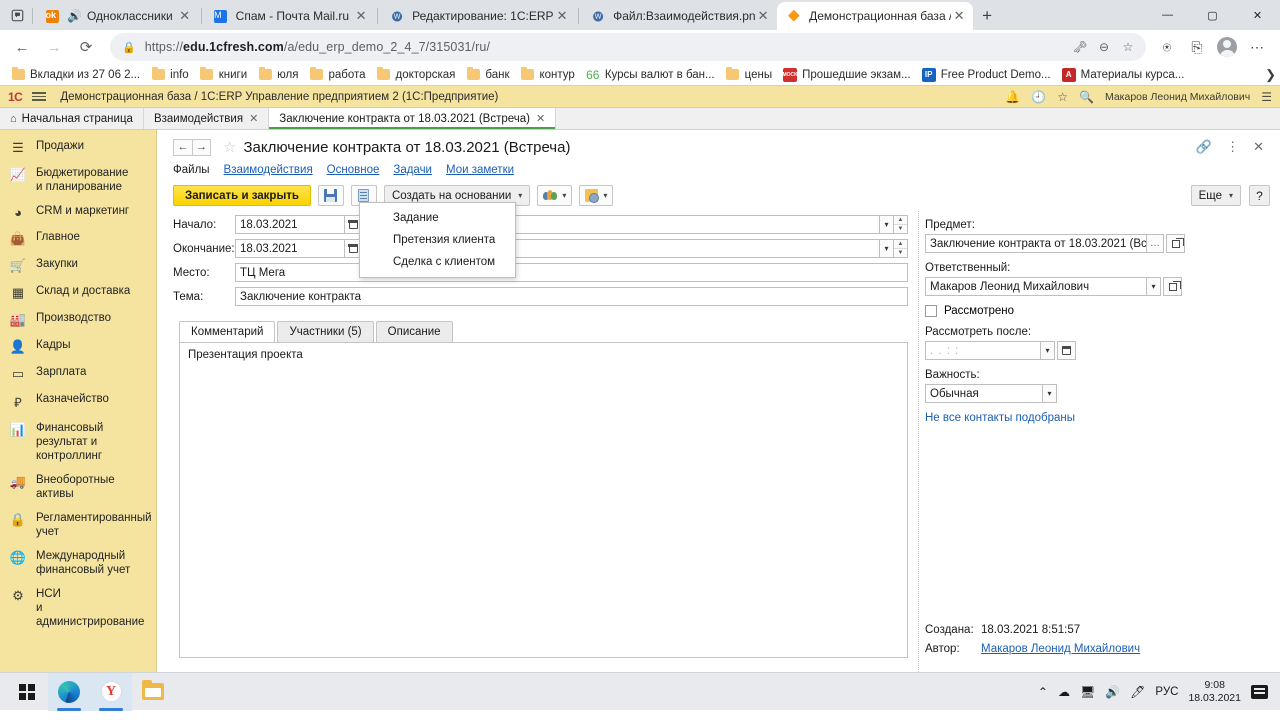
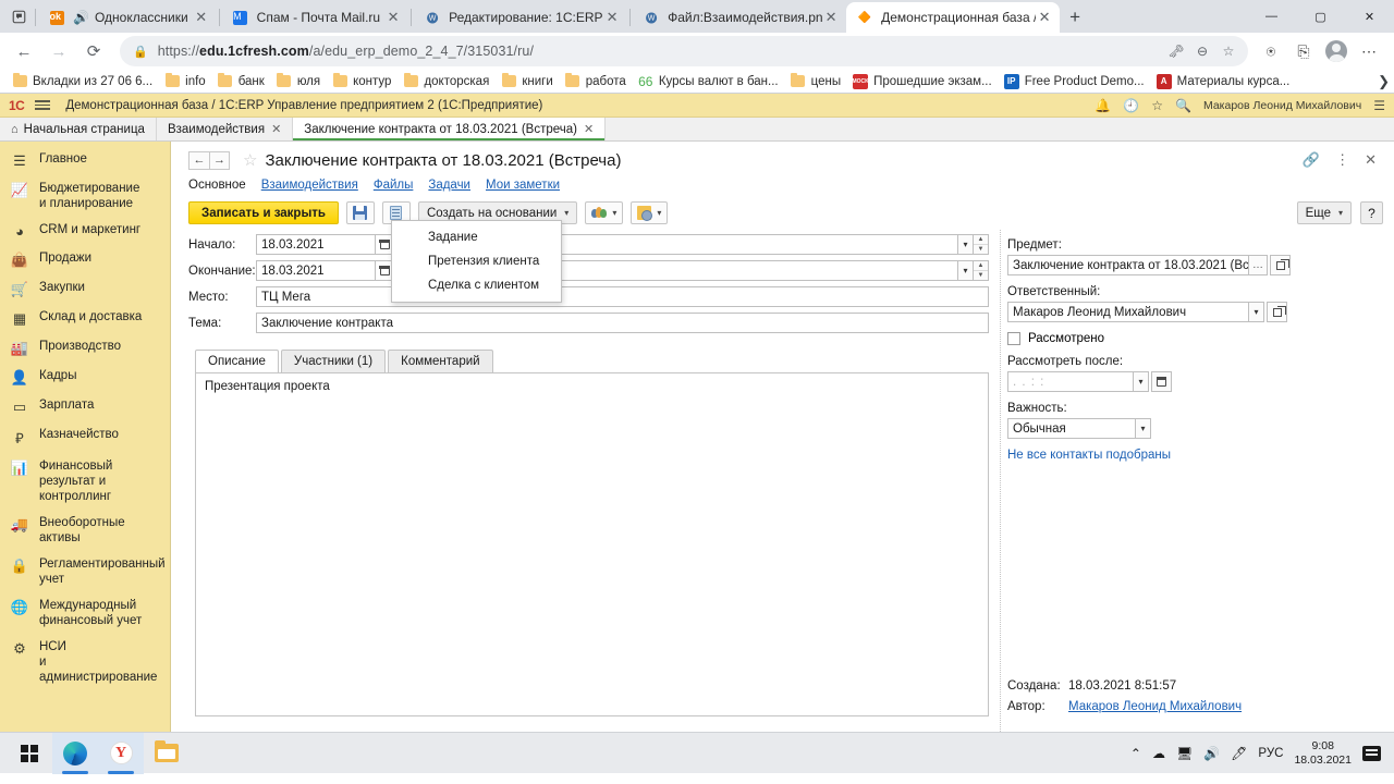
  ok
  🔊
  Одноклассники
  ✕
  М
  Спам - Почта Mail.ru
  ✕
  🅦
  Редактирование: 1C:ERP
  ✕
  🅦
  Файл:Взаимодействия.pn
  ✕
  🔶
  Демонстрационная база /
  ✕
  +
  —
  ▢
  ✕
  ←
  →
  ⟳
  🔒
  https://edu.1cfresh.com/a/edu_erp_demo_2_4_7/315031/ru/
  🗝
  ⊖
  ☆
  ⍟
  ⎘
  ⋯
- Вкладки из 27 06 2...
+ Вкладки из 27 06 6...
  info
- книги
+ банк
  юля
- работа
+ контур
  докторская
- банк
+ книги
- контур
+ работа
  66
  Курсы валют в бан...
  цены
  Прошедшие экзам...
  IP
  Free Product Demo...
  A
  Материалы курса...
  ❯
  1C
  Демонстрационная база / 1С:ERP Управление предприятием 2 (1С:Предприятие)
  🔔
  🕘
  ☆
  🔍
  Макаров Леонид Михайлович
  ☰
  ⌂
  Начальная страница
  Взаимодействия
  ✕
  Заключение контракта от 18.03.2021 (Встреча)
  ✕
  ☰
- Продажи
+ Главное
  📈
  Бюджетирование
  и планирование
  ◕
  CRM и маркетинг
  👜
- Главное
+ Продажи
  🛒
  Закупки
  ▦
  Склад и доставка
  🏭
  Производство
  👤
  Кадры
  ▭
  Зарплата
  ₽
  Казначейство
  📊
  Финансовый
  результат и контроллинг
  🚚
  Внеоборотные активы
  🔒
  Регламентированный
  учет
  🌐
  Международный
  финансовый учет
  ⚙
  НСИ
  и администрирование
  ←
  →
  ☆
  Заключение контракта от 18.03.2021 (Встреча)
  🔗
  ⋮
  ✕
- Файлы
+ Основное
  Взаимодействия
- Основное
+ Файлы
  Задачи
  Мои заметки
  Записать и закрыть
  Создать на основании
  ▾
  ▾
  ▾
  Еще
  ▾
  ?
  Задание
  Претензия клиента
  Сделка с клиентом
  Начало:
  18.03.2021
  ▾
  Окончание:
  18.03.2021
  ▾
  Место:
  ТЦ Мега
  Тема:
  Заключение контракта
- Комментарий
+ Описание
- Участники (5)
+ Участники (1)
- Описание
+ Комментарий
  Презентация проекта
  Предмет:
  Заключение контракта от 18.03.2021 (Вс
  …
  Ответственный:
  Макаров Леонид Михайлович
  ▾
  Рассмотрено
  Рассмотреть после:
  . . : :
  ▾
  Важность:
  Обычная
  ▾
  Не все контакты подобраны
  Создана:
  18.03.2021 8:51:57
  Автор:
  Макаров Леонид Михайлович
  Y
  ⌃
  ☁
  🖥
  🔊
  🖊
  РУС
  9:08
  18.03.2021
